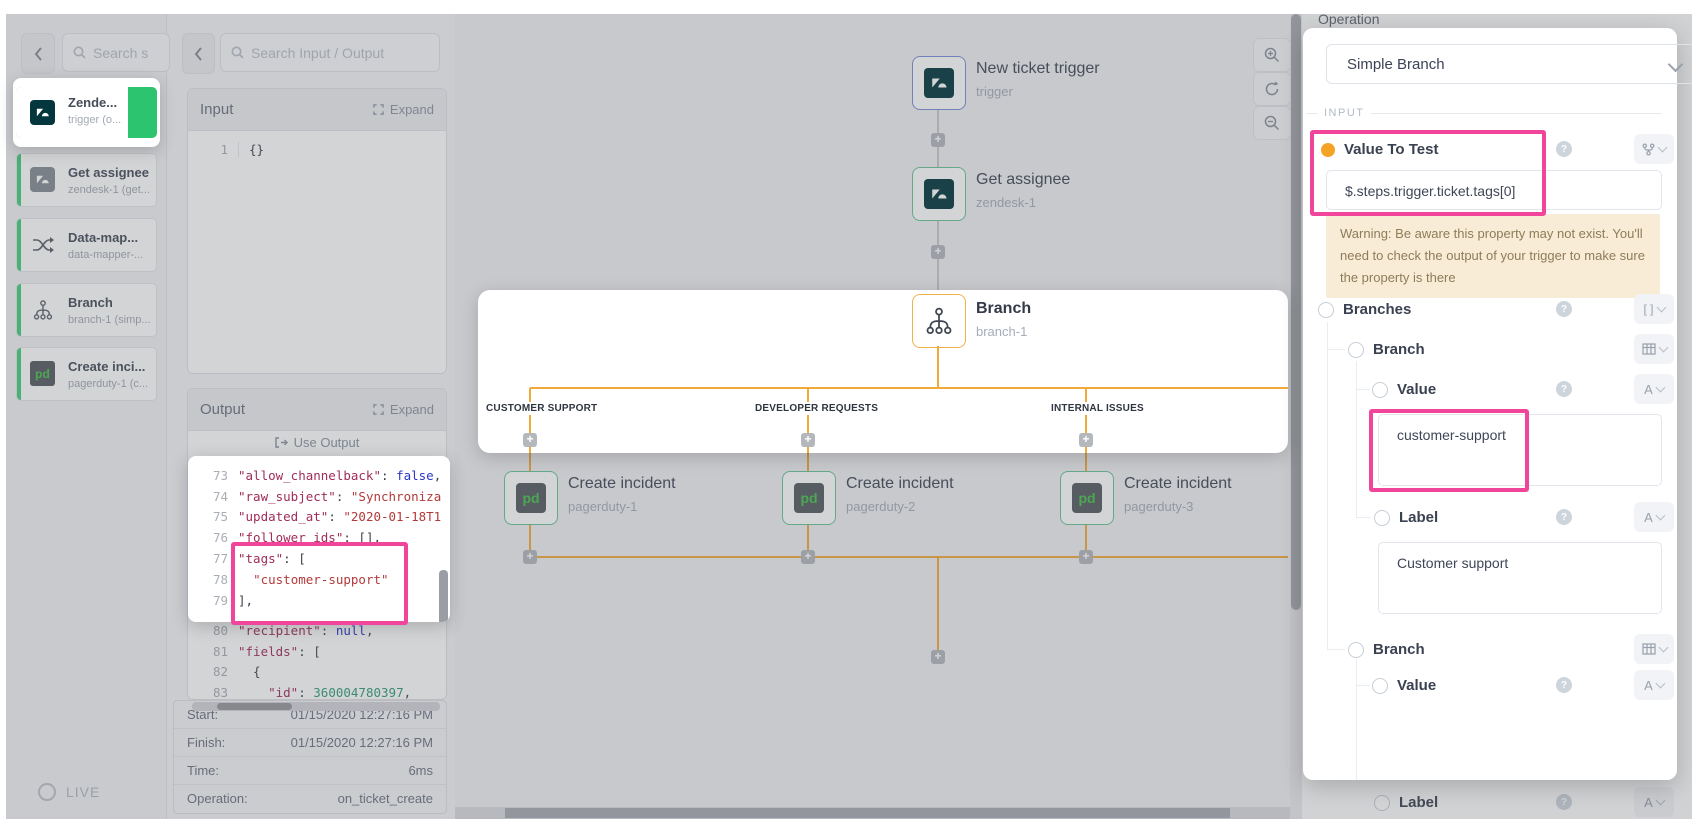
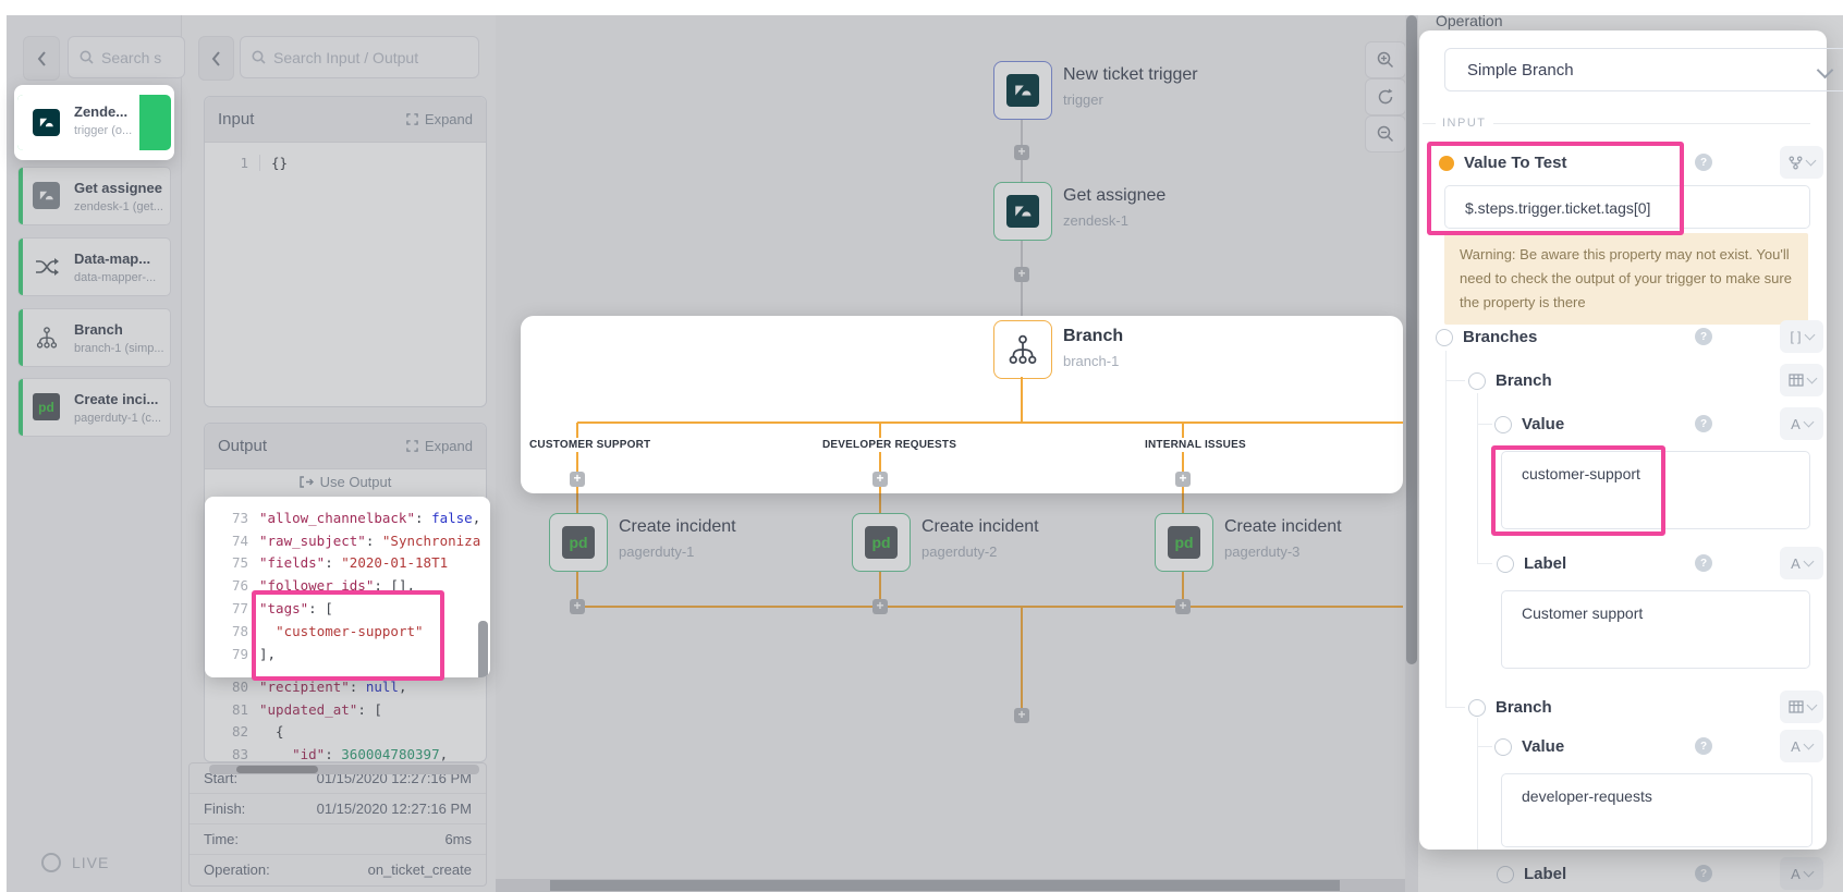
  Search s
  Zende...
  trigger (o...
  Get assignee
  zendesk-1 (get...
  Data-map...
  data-mapper-...
  Branch
  branch-1 (simp...
  pd
  Create inci...
  pagerduty-1 (c...
  LIVE
  Search Input / Output
  Input
  Expand
  1
  {}
  Output
  Expand
  Use Output
  80
  "recipient"
  :
  null
  ,
  81
- "fields"
+ "updated_at"
  : [
  82
  {
  83
  "id"
  :
  360004780397
  ,
  73
  "allow_channelback"
  :
  false
  ,
  74
  "raw_subject"
  :
  "Synchroniza
  75
- "updated_at"
+ "fields"
  :
  "2020-01-18T1
  76
  "follower_ids"
  :
  [],
  77
  "tags"
  : [
  78
  "customer-support"
  79
  ],
  Start:
  01/15/2020 12:27:16 PM
  Finish:
  01/15/2020 12:27:16 PM
  Time:
  6ms
  Operation:
  on_ticket_create
  New ticket trigger
  trigger
  +
  Get assignee
  zendesk-1
  +
  Branch
  branch-1
  CUSTOMER SUPPORT
  +
  DEVELOPER REQUESTS
  +
  INTERNAL ISSUES
  +
  pd
  Create incident
  pagerduty-1
  +
  pd
  Create incident
  pagerduty-2
  +
  pd
  Create incident
  pagerduty-3
  +
  +
  Operation
  Simple Branch
  INPUT
  Value To Test
  ?
  $.steps.trigger.ticket.tags[0]
  Warning: Be aware this property may not exist. You'll need to check the output of your trigger to make sure the property is there
  Branches
  ?
  [ ]
  Branch
  Value
  ?
  A
  customer-support
  Label
  ?
  A
  Customer support
  Branch
  Value
  ?
  A
+ developer-requests
  Label
  ?
  A
